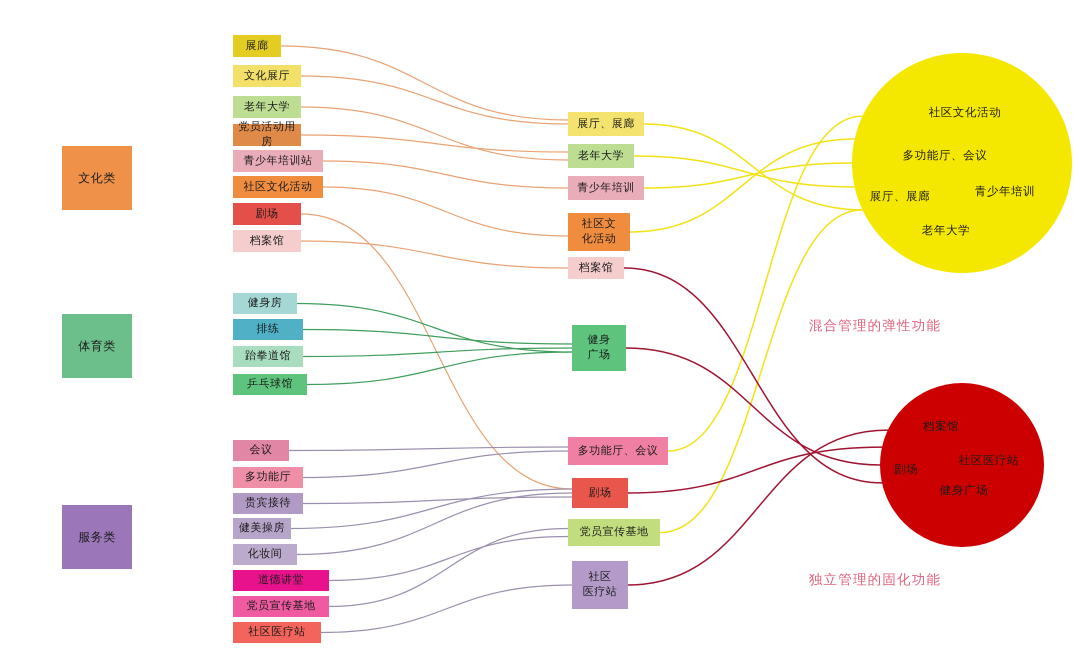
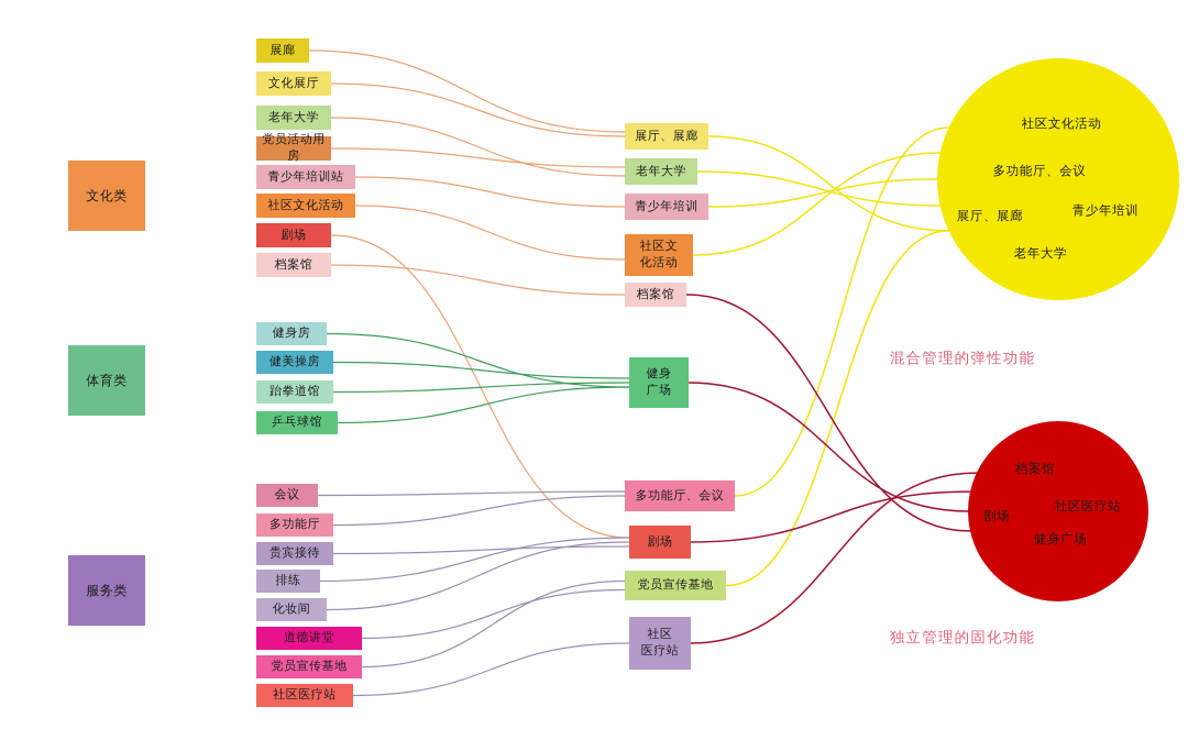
  文化类
  体育类
  服务类
  展廊
  文化展厅
  老年大学
  党员活动用房
  青少年培训站
  社区文化活动
  剧场
  档案馆
  健身房
- 排练
+ 健美操房
  跆拳道馆
  乒乓球馆
  会议
  多功能厅
  贵宾接待
- 健美操房
+ 排练
  化妆间
  道德讲堂
  党员宣传基地
  社区医疗站
  展厅、展廊
  老年大学
  青少年培训
  社区文
  化活动
  档案馆
  健身
  广场
  多功能厅、会议
  剧场
  党员宣传基地
  社区
  医疗站
  社区文化活动
  多功能厅、会议
  展厅、展廊
  青少年培训
  老年大学
  档案馆
  剧场
  社区医疗站
  健身广场
  混合管理的弹性功能
  独立管理的固化功能
